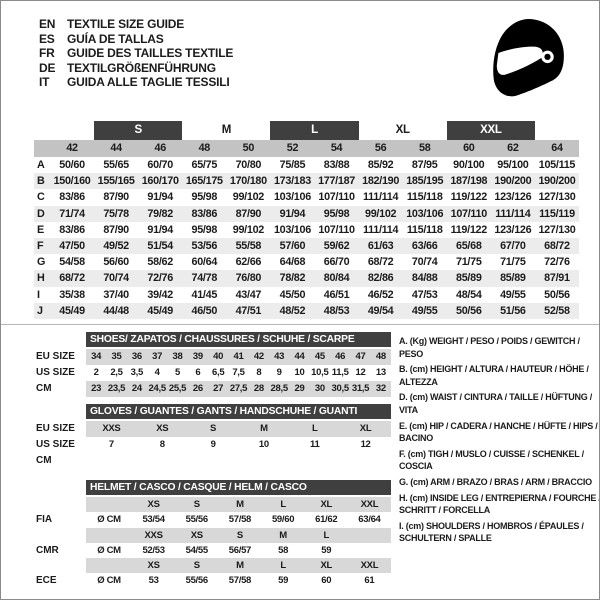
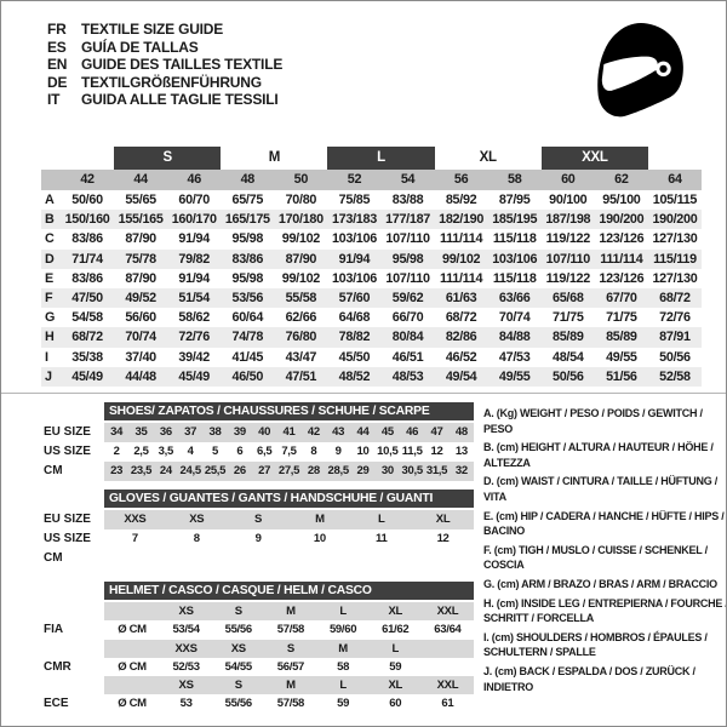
- EN
+ FR
  TEXTILE SIZE GUIDE
  ES
  GUÍA DE TALLAS
- FR
+ EN
  GUIDE DES TAILLES TEXTILE
  DE
  TEXTILGRÖßENFÜHRUNG
  IT
  GUIDA ALLE TAGLIE TESSILI
  S
  M
  L
  XL
  XXL
  42
  44
  46
  48
  50
  52
  54
  56
  58
  60
  62
  64
  A
  50/60
  55/65
  60/70
  65/75
  70/80
  75/85
  83/88
  85/92
  87/95
  90/100
  95/100
  105/115
  B
  150/160
  155/165
  160/170
  165/175
  170/180
  173/183
  177/187
  182/190
  185/195
  187/198
  190/200
  190/200
  C
  83/86
  87/90
  91/94
  95/98
  99/102
  103/106
  107/110
  111/114
  115/118
  119/122
  123/126
  127/130
  D
  71/74
  75/78
  79/82
  83/86
  87/90
  91/94
  95/98
  99/102
  103/106
  107/110
  111/114
  115/119
  E
  83/86
  87/90
  91/94
  95/98
  99/102
  103/106
  107/110
  111/114
  115/118
  119/122
  123/126
  127/130
  F
  47/50
  49/52
  51/54
  53/56
  55/58
  57/60
  59/62
  61/63
  63/66
  65/68
  67/70
  68/72
  G
  54/58
  56/60
  58/62
  60/64
  62/66
  64/68
  66/70
  68/72
  70/74
  71/75
  71/75
  72/76
  H
  68/72
  70/74
  72/76
  74/78
  76/80
  78/82
  80/84
  82/86
  84/88
  85/89
  85/89
  87/91
  I
  35/38
  37/40
  39/42
  41/45
  43/47
  45/50
  46/51
  46/52
  47/53
  48/54
  49/55
  50/56
  J
  45/49
  44/48
  45/49
  46/50
  47/51
  48/52
  48/53
  49/54
  49/55
  50/56
  51/56
  52/58
  SHOES/ ZAPATOS / CHAUSSURES / SCHUHE / SCARPE
  EU SIZE
  US SIZE
  CM
  34
  35
  36
  37
  38
  39
  40
  41
  42
  43
  44
  45
  46
  47
  48
  2
  2,5
  3,5
  4
  5
  6
  6,5
  7,5
  8
  9
  10
  10,5
  11,5
  12
  13
  23
  23,5
  24
  24,5
  25,5
  26
  27
  27,5
  28
  28,5
  29
  30
  30,5
  31,5
  32
  GLOVES / GUANTES / GANTS / HANDSCHUHE / GUANTI
  EU SIZE
  US SIZE
  CM
  XXS
  XS
  S
  M
  L
  XL
  7
  8
  9
  10
  11
  12
  HELMET / CASCO / CASQUE / HELM / CASCO
  FIA
  CMR
  ECE
  XS
  S
  M
  L
  XL
  XXL
  Ø CM
  53/54
  55/56
  57/58
  59/60
  61/62
  63/64
  XXS
  XS
  S
  M
  L
  Ø CM
  52/53
  54/55
  56/57
  58
  59
  XS
  S
  M
  L
  XL
  XXL
  Ø CM
  53
  55/56
  57/58
  59
  60
  61
  A. (Kg) WEIGHT / PESO / POIDS / GEWITCH / PESO
  B. (cm) HEIGHT / ALTURA / HAUTEUR / HÖHE / ALTEZZA
  D. (cm) WAIST / CINTURA / TAILLE / HÜFTUNG / VITA
  E. (cm) HIP / CADERA / HANCHE / HÜFTE / HIPS / BACINO
  F. (cm) TIGH / MUSLO / CUISSE / SCHENKEL / COSCIA
  G. (cm) ARM / BRAZO / BRAS / ARM / BRACCIO
  H. (cm) INSIDE LEG / ENTREPIERNA / FOURCHE SCHRITT / FORCELLA
  I. (cm) SHOULDERS / HOMBROS / ÉPAULES / SCHULTERN / SPALLE
+ J. (cm) BACK / ESPALDA / DOS / ZURÜCK / INDIETRO
